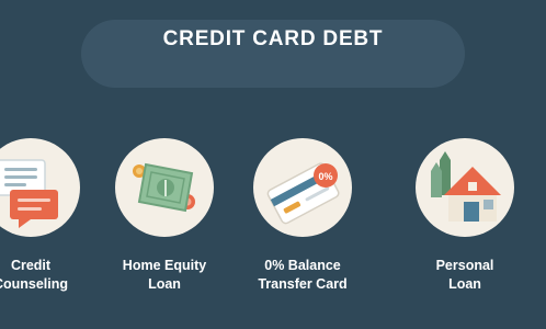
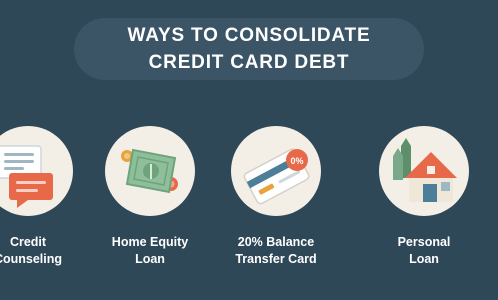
+ WAYS TO CONSOLIDATE
  CREDIT CARD DEBT
  0%
  Credit
  ounseling
  Home Equity
  Loan
- 0% Balance
+ 20% Balance
  Transfer Card
  Personal
  Loan
